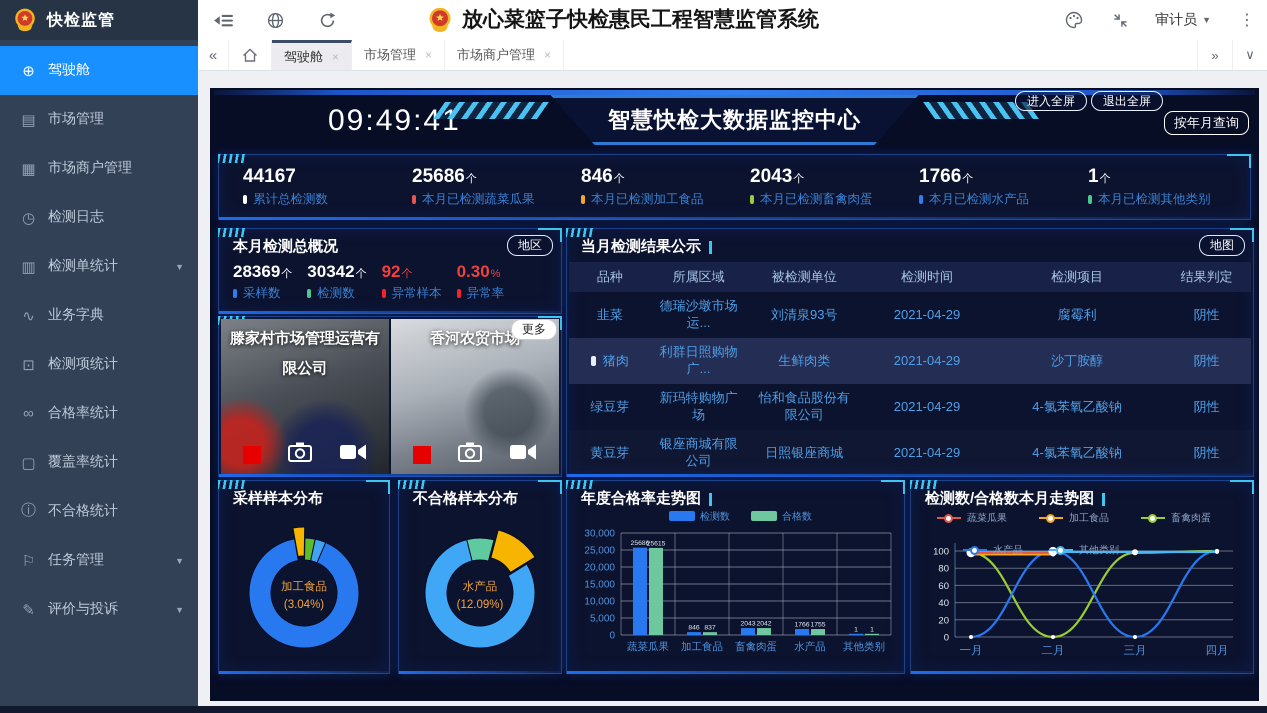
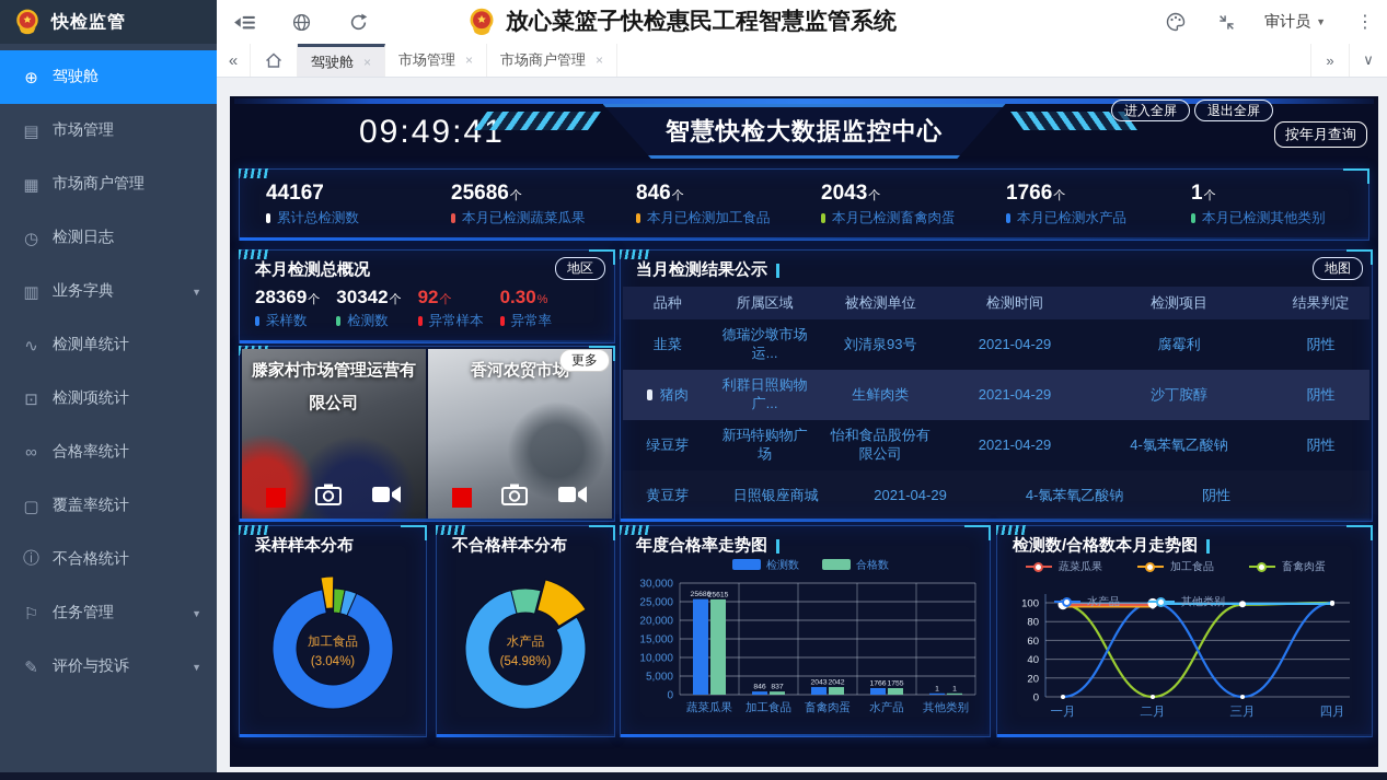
  快检监管
  ⊕
  驾驶舱
  ▤
  市场管理
  ▦
  市场商户管理
  ◷
  检测日志
  ▥
- 检测单统计
+ 业务字典
  ▼
  ∿
- 业务字典
+ 检测单统计
  ⊡
  检测项统计
  ∞
  合格率统计
  ▢
  覆盖率统计
  ⓘ
  不合格统计
  ⚐
  任务管理
  ▼
  ✎
  评价与投诉
  ▼
  放心菜篮子快检惠民工程智慧监管系统
  审计员
  ▼
  ⋮
  «
  驾驶舱
  ×
  市场管理
  ×
  市场商户管理
  ×
  »
  ∨
  09:49:41
  智慧快检大数据监控中心
  进入全屏
  退出全屏
  按年月查询
  44167
  累计总检测数
  25686个
  本月已检测蔬菜瓜果
  846个
  本月已检测加工食品
  2043个
  本月已检测畜禽肉蛋
  1766个
  本月已检测水产品
  1个
  本月已检测其他类别
  本月检测总概况
  地区
  28369个
  采样数
  30342个
  检测数
  92个
  异常样本
  0.30%
  异常率
  更多
  滕家村市场管理运营有限公司
  香河农贸市场
  当月检测结果公示
  地图
  品种
  所属区域
  被检测单位
  检测时间
  检测项目
  结果判定
  韭菜
  德瑞沙墩市场运...
  刘清泉93号
  2021-04-29
  腐霉利
  阴性
  猪肉
  利群日照购物广...
  生鲜肉类
  2021-04-29
  沙丁胺醇
  阴性
  绿豆芽
  新玛特购物广场
  怡和食品股份有限公司
  2021-04-29
  4-氯苯氧乙酸钠
  阴性
  黄豆芽
- 银座商城有限公司
  日照银座商城
  2021-04-29
  4-氯苯氧乙酸钠
  阴性
  采样样本分布
  加工食品
  (3.04%)
  不合格样本分布
  水产品
- (12.09%)
+ (54.98%)
  年度合格率走势图
  0
  5,000
  10,000
  15,000
  20,000
  25,000
  30,000
  蔬菜瓜果
  加工食品
  畜禽肉蛋
  水产品
  其他类别
  检测数
  合格数
  检测数/合格数本月走势图
  蔬菜瓜果
  加工食品
  畜禽肉蛋
  水产品
  其他类别
  0
  20
  40
  60
  80
  100
  一月
  二月
  三月
  四月
